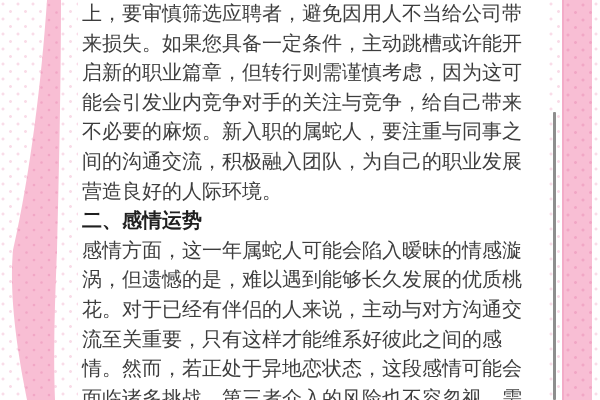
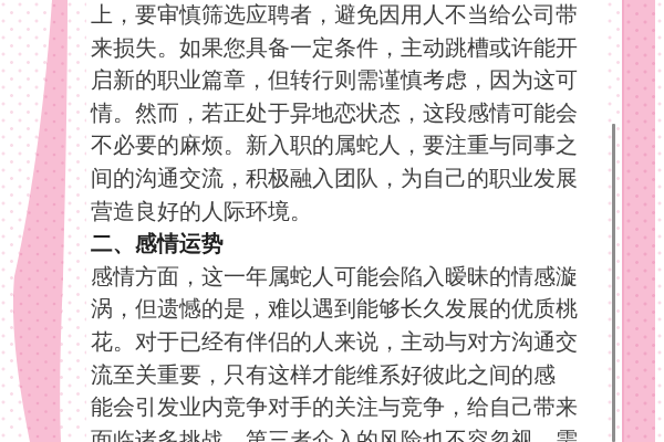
  上，要审慎筛选应聘者，避免因用人不当给公司带
  来损失。如果您具备一定条件，主动跳槽或许能开
  启新的职业篇章，但转行则需谨慎考虑，因为这可
- 能会引发业内竞争对手的关注与竞争，给自己带来
+ 情。然而，若正处于异地恋状态，这段感情可能会
  不必要的麻烦。新入职的属蛇人，要注重与同事之
  间的沟通交流，积极融入团队，为自己的职业发展
  营造良好的人际环境。
  二、感情运势
  感情方面，这一年属蛇人可能会陷入暧昧的情感漩
  涡，但遗憾的是，难以遇到能够长久发展的优质桃
  花。对于已经有伴侣的人来说，主动与对方沟通交
  流至关重要，只有这样才能维系好彼此之间的感
- 情。然而，若正处于异地恋状态，这段感情可能会
+ 能会引发业内竞争对手的关注与竞争，给自己带来
  面临诸多挑战，第三者介入的风险也不容忽视，需
